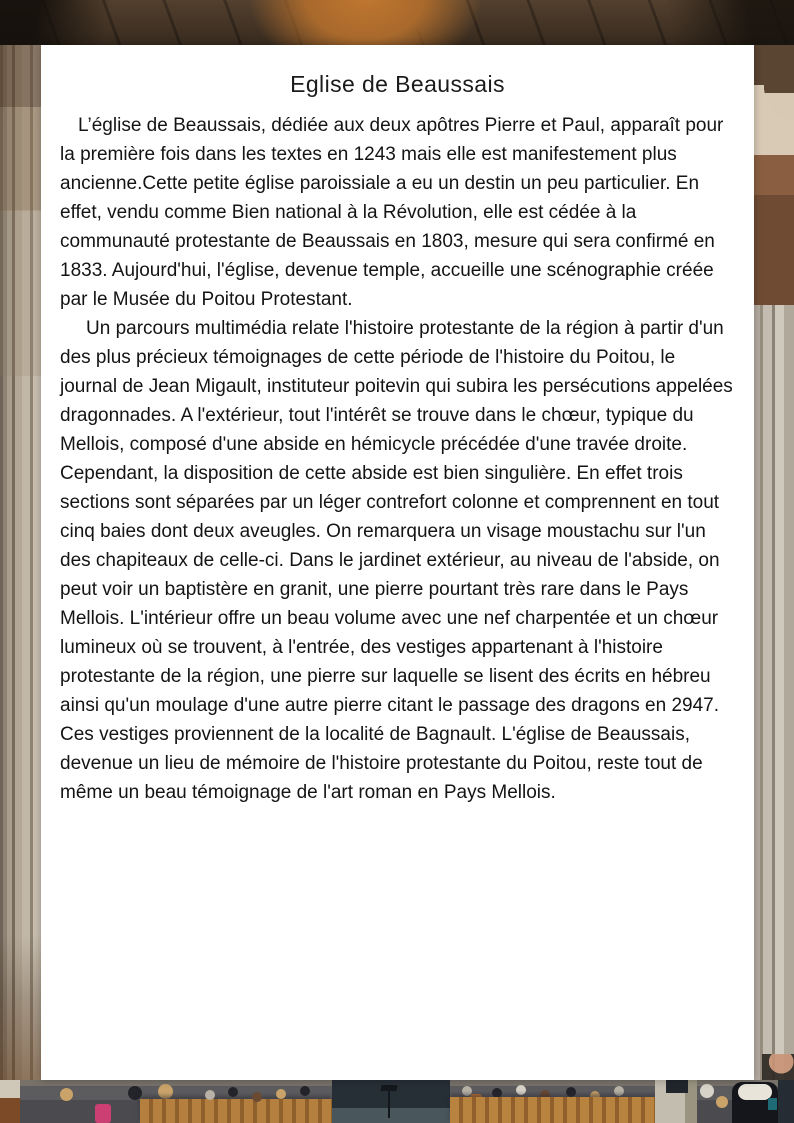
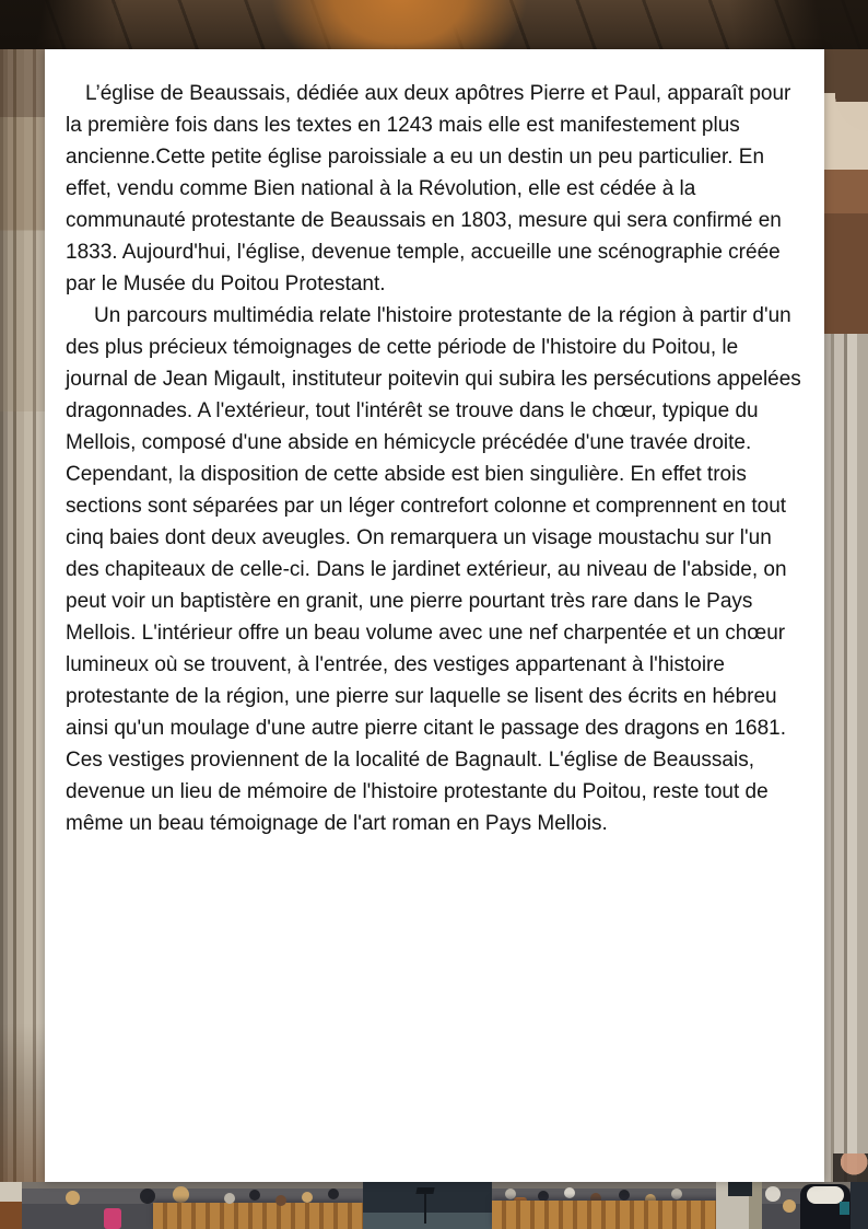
- Eglise de Beaussais
  L’église de Beaussais, dédiée aux deux apôtres Pierre et Paul, apparaît pour la première fois dans les textes en 1243 mais elle est manifestement plus ancienne.Cette petite église paroissiale a eu un destin un peu particulier. En effet, vendu comme Bien national à la Révolution, elle est cédée à la communauté protestante de Beaussais en 1803, mesure qui sera confirmé en 1833. Aujourd'hui, l'église, devenue temple, accueille une scénographie créée par le Musée du Poitou Protestant.
- Un parcours multimédia relate l'histoire protestante de la région à partir d'un des plus précieux témoignages de cette période de l'histoire du Poitou, le journal de Jean Migault, instituteur poitevin qui subira les persécutions appelées dragonnades. A l'extérieur, tout l'intérêt se trouve dans le chœur, typique du Mellois, composé d'une abside en hémicycle précédée d'une travée droite. Cependant, la disposition de cette abside est bien singulière. En effet trois sections sont séparées par un léger contrefort colonne et comprennent en tout cinq baies dont deux aveugles. On remarquera un visage moustachu sur l'un des chapiteaux de celle-ci. Dans le jardinet extérieur, au niveau de l'abside, on peut voir un baptistère en granit, une pierre pourtant très rare dans le Pays Mellois. L'intérieur offre un beau volume avec une nef charpentée et un chœur lumineux où se trouvent, à l'entrée, des vestiges appartenant à l'histoire protestante de la région, une pierre sur laquelle se lisent des écrits en hébreu ainsi qu'un moulage d'une autre pierre citant le passage des dragons en 2947. Ces vestiges proviennent de la localité de Bagnault. L'église de Beaussais, devenue un lieu de mémoire de l'histoire protestante du Poitou, reste tout de même un beau témoignage de l'art roman en Pays Mellois.
+ Un parcours multimédia relate l'histoire protestante de la région à partir d'un des plus précieux témoignages de cette période de l'histoire du Poitou, le journal de Jean Migault, instituteur poitevin qui subira les persécutions appelées dragonnades. A l'extérieur, tout l'intérêt se trouve dans le chœur, typique du Mellois, composé d'une abside en hémicycle précédée d'une travée droite. Cependant, la disposition de cette abside est bien singulière. En effet trois sections sont séparées par un léger contrefort colonne et comprennent en tout cinq baies dont deux aveugles. On remarquera un visage moustachu sur l'un des chapiteaux de celle-ci. Dans le jardinet extérieur, au niveau de l'abside, on peut voir un baptistère en granit, une pierre pourtant très rare dans le Pays Mellois. L'intérieur offre un beau volume avec une nef charpentée et un chœur lumineux où se trouvent, à l'entrée, des vestiges appartenant à l'histoire protestante de la région, une pierre sur laquelle se lisent des écrits en hébreu ainsi qu'un moulage d'une autre pierre citant le passage des dragons en 1681. Ces vestiges proviennent de la localité de Bagnault. L'église de Beaussais, devenue un lieu de mémoire de l'histoire protestante du Poitou, reste tout de même un beau témoignage de l'art roman en Pays Mellois.
